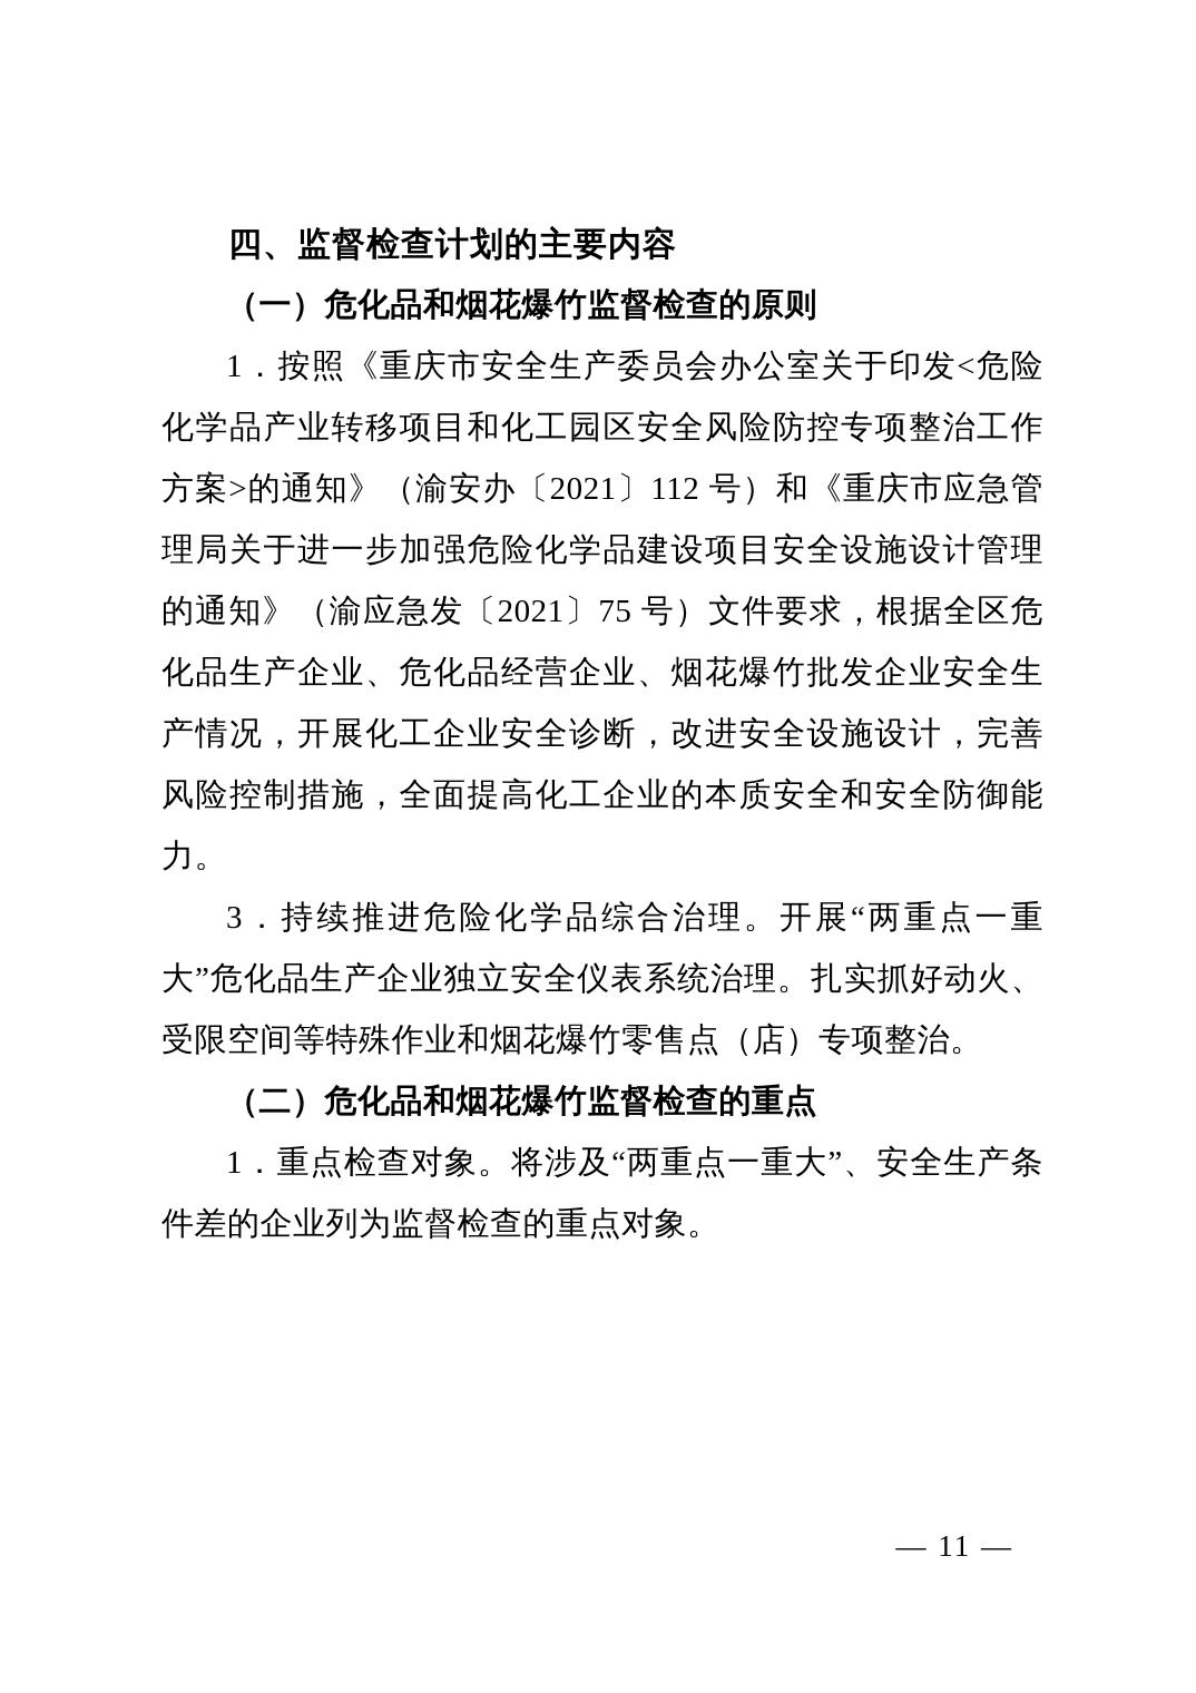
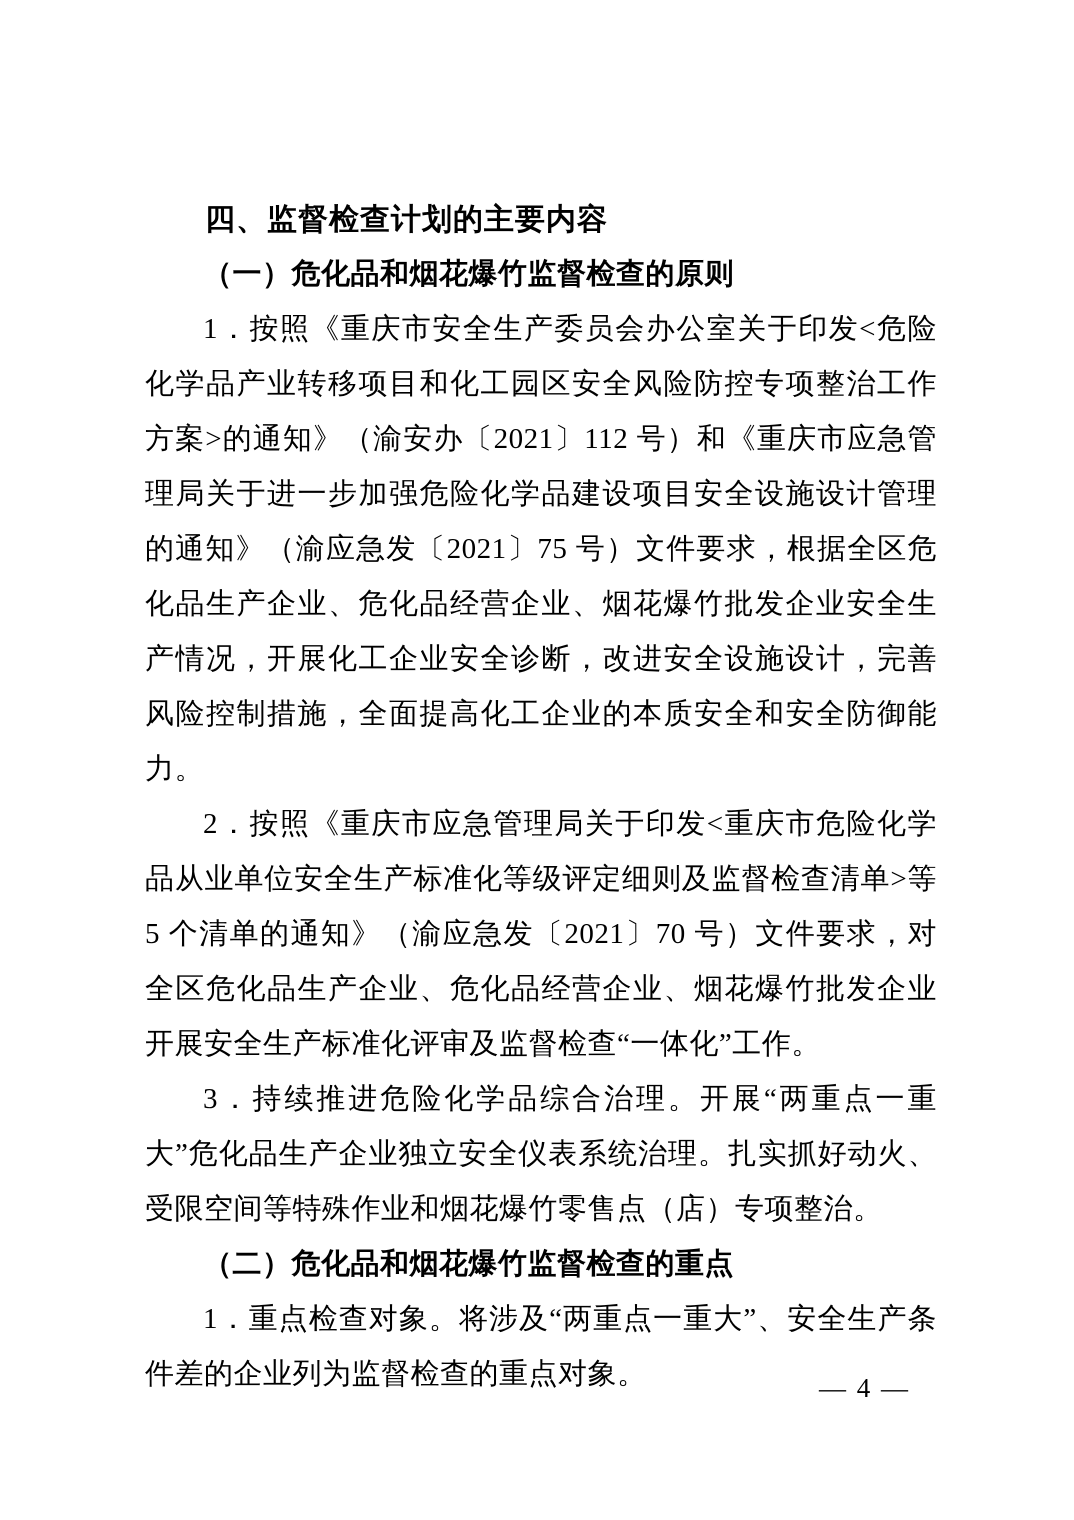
  四、监督检查计划的主要内容
  （一）危化品和烟花爆竹监督检查的原则
  1．按照《重庆市安全生产委员会办公室关于印发<危险化学品产业转移项目和化工园区安全风险防控专项整治工作方案>的通知》（渝安办〔2021〕112 号）和《重庆市应急管理局关于进一步加强危险化学品建设项目安全设施设计管理的通知》（渝应急发〔2021〕75 号）文件要求，根据全区危化品生产企业、危化品经营企业、烟花爆竹批发企业安全生产情况，开展化工企业安全诊断，改进安全设施设计，完善风险控制措施，全面提高化工企业的本质安全和安全防御能力。
+ 2．按照《重庆市应急管理局关于印发<重庆市危险化学品从业单位安全生产标准化等级评定细则及监督检查清单>等 5 个清单的通知》（渝应急发〔2021〕70 号）文件要求，对全区危化品生产企业、危化品经营企业、烟花爆竹批发企业开展安全生产标准化评审及监督检查“一体化”工作。
  3．持续推进危险化学品综合治理。开展“两重点一重大”危化品生产企业独立安全仪表系统治理。扎实抓好动火、受限空间等特殊作业和烟花爆竹零售点（店）专项整治。
  （二）危化品和烟花爆竹监督检查的重点
  1．重点检查对象。将涉及“两重点一重大”、安全生产条件差的企业列为监督检查的重点对象。
- — 11 —
+ — 4 —
